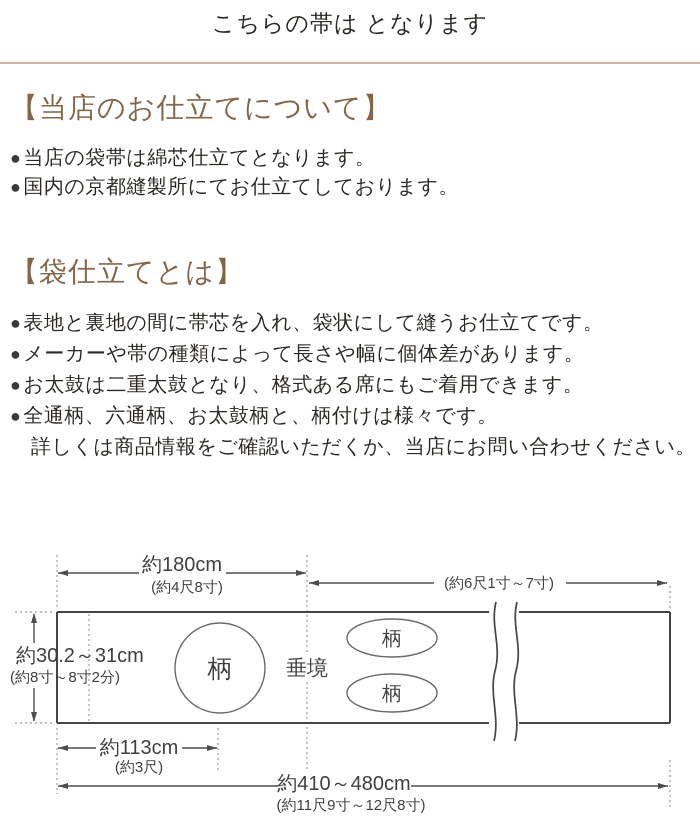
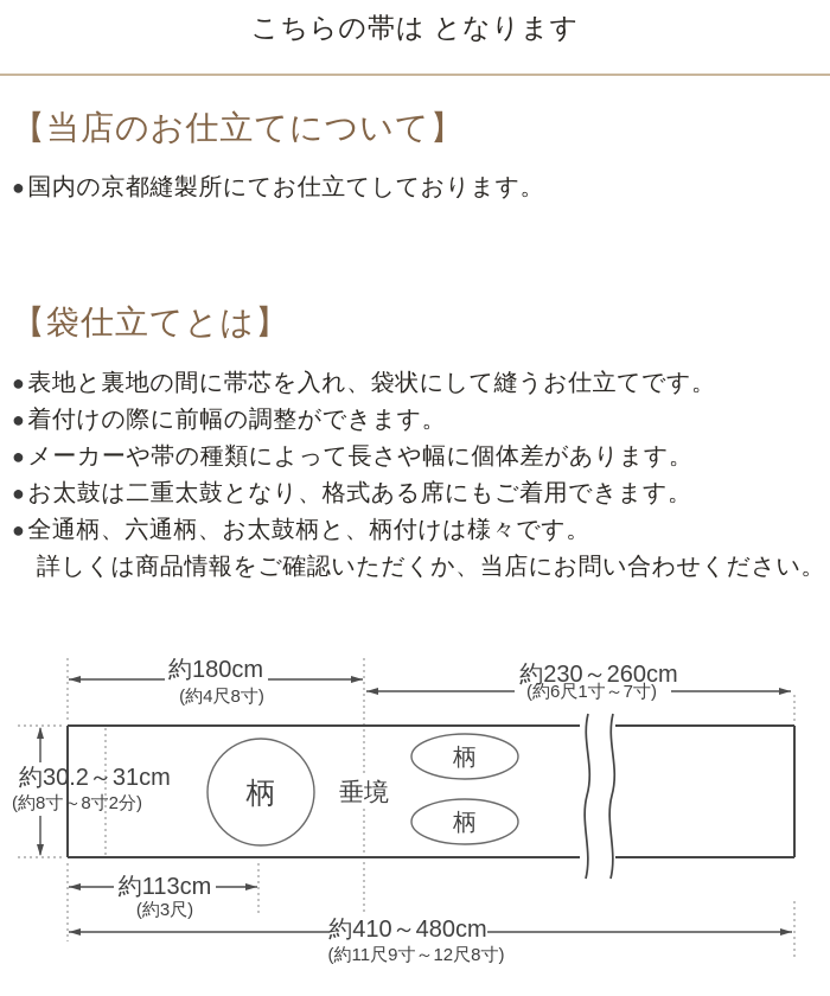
  こちらの帯は
  となります
  【当店のお仕立てについて】
- ●当店の袋帯は綿芯仕立てとなります。
  ●国内の京都縫製所にてお仕立てしております。
  【袋仕立てとは】
  ●表地と裏地の間に帯芯を入れ、袋状にして縫うお仕立てです。
+ ●着付けの際に前幅の調整ができます。
  ●メーカーや帯の種類によって長さや幅に個体差があります。
  ●お太鼓は二重太鼓となり、格式ある席にもご着用できます。
  ●全通柄、六通柄、お太鼓柄と、柄付けは様々です。
  詳しくは商品情報をご確認いただくか、当店にお問い合わせください。
  柄
  柄
  柄
  垂境
  約180cm
  (約4尺8寸)
+ 約230～260cm
  (約6尺1寸～7寸)
  約30.2～31cm
  (約8寸～8寸2分)
  約113cm
  (約3尺)
  約410～480cm
  (約11尺9寸～12尺8寸)
